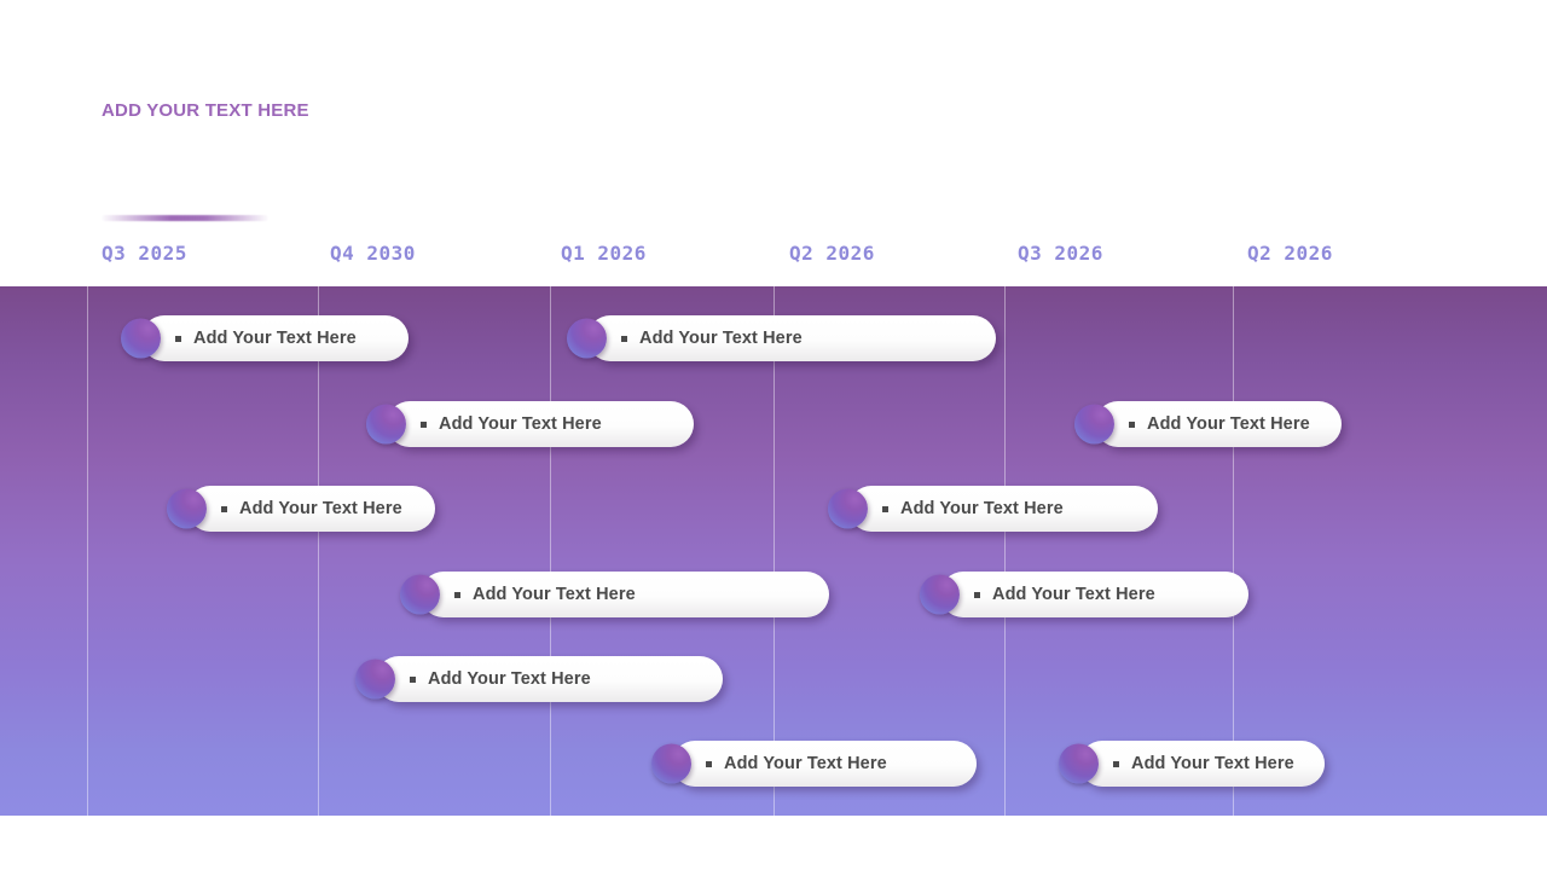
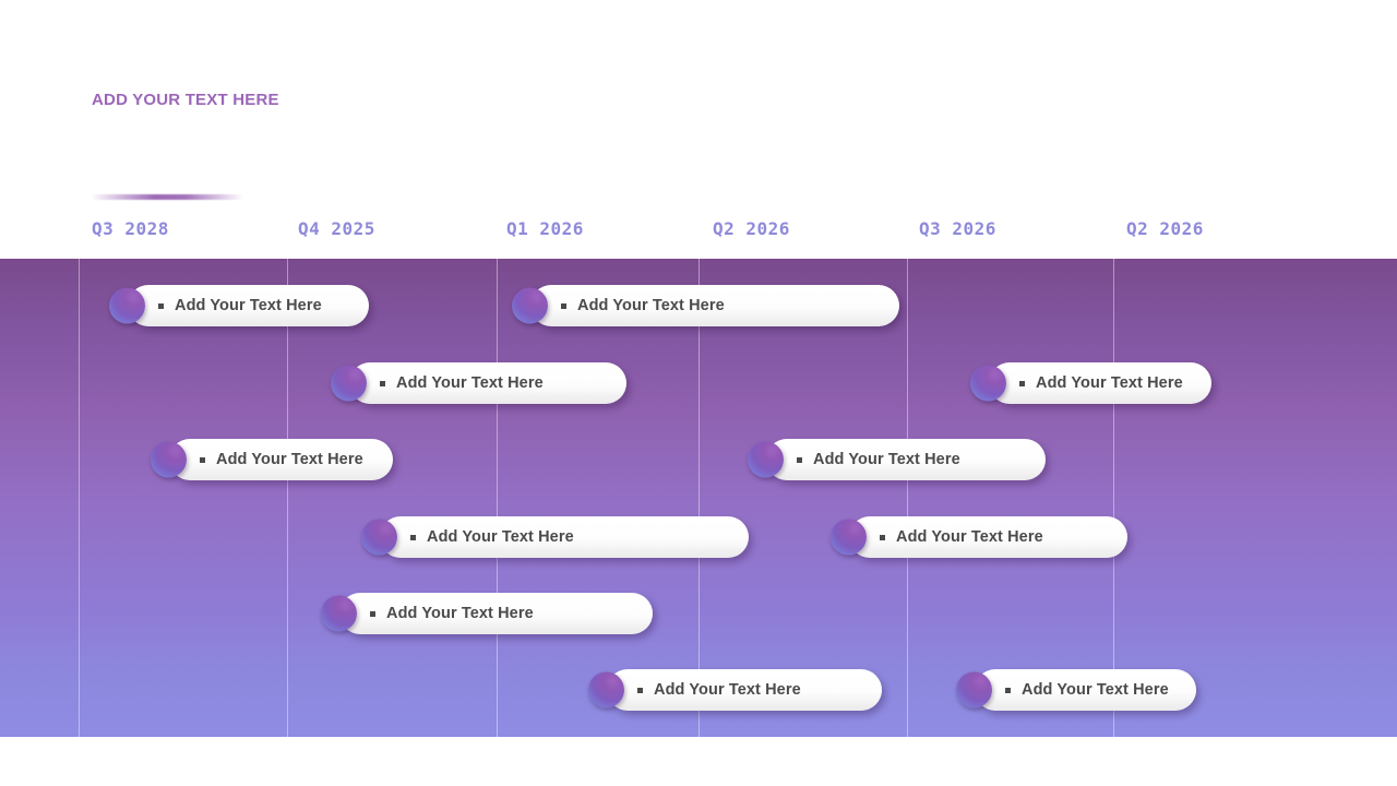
  ADD YOUR TEXT HERE
- Q3 2025
+ Q3 2028
- Q4 2030
+ Q4 2025
  Q1 2026
  Q2 2026
  Q3 2026
  Q2 2026
  Add Your Text Here
  Add Your Text Here
  Add Your Text Here
  Add Your Text Here
  Add Your Text Here
  Add Your Text Here
  Add Your Text Here
  Add Your Text Here
  Add Your Text Here
  Add Your Text Here
  Add Your Text Here
